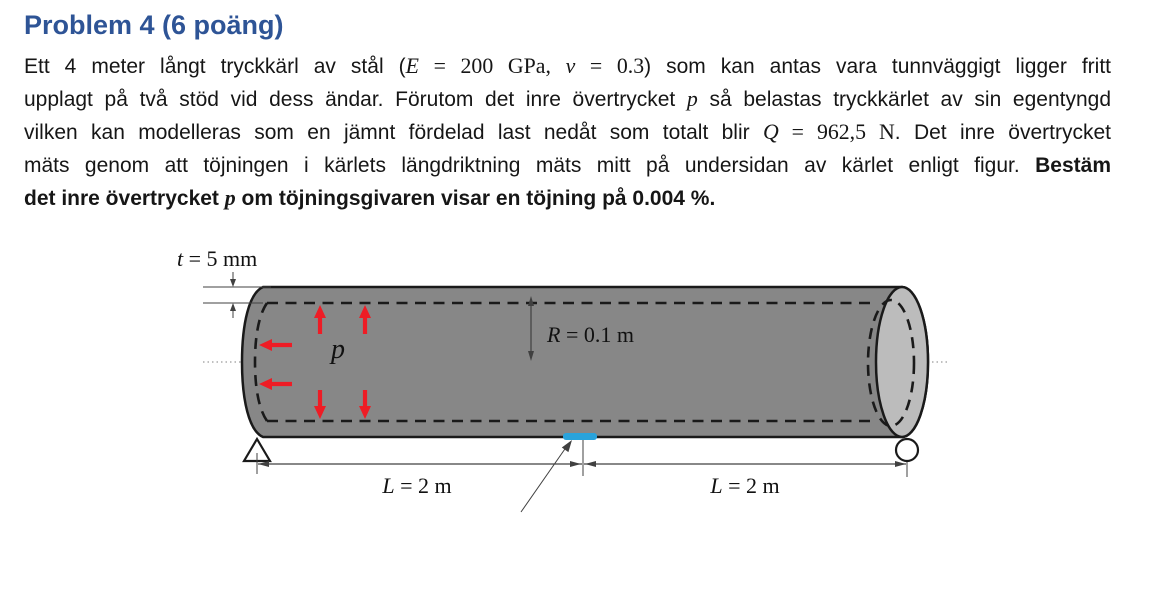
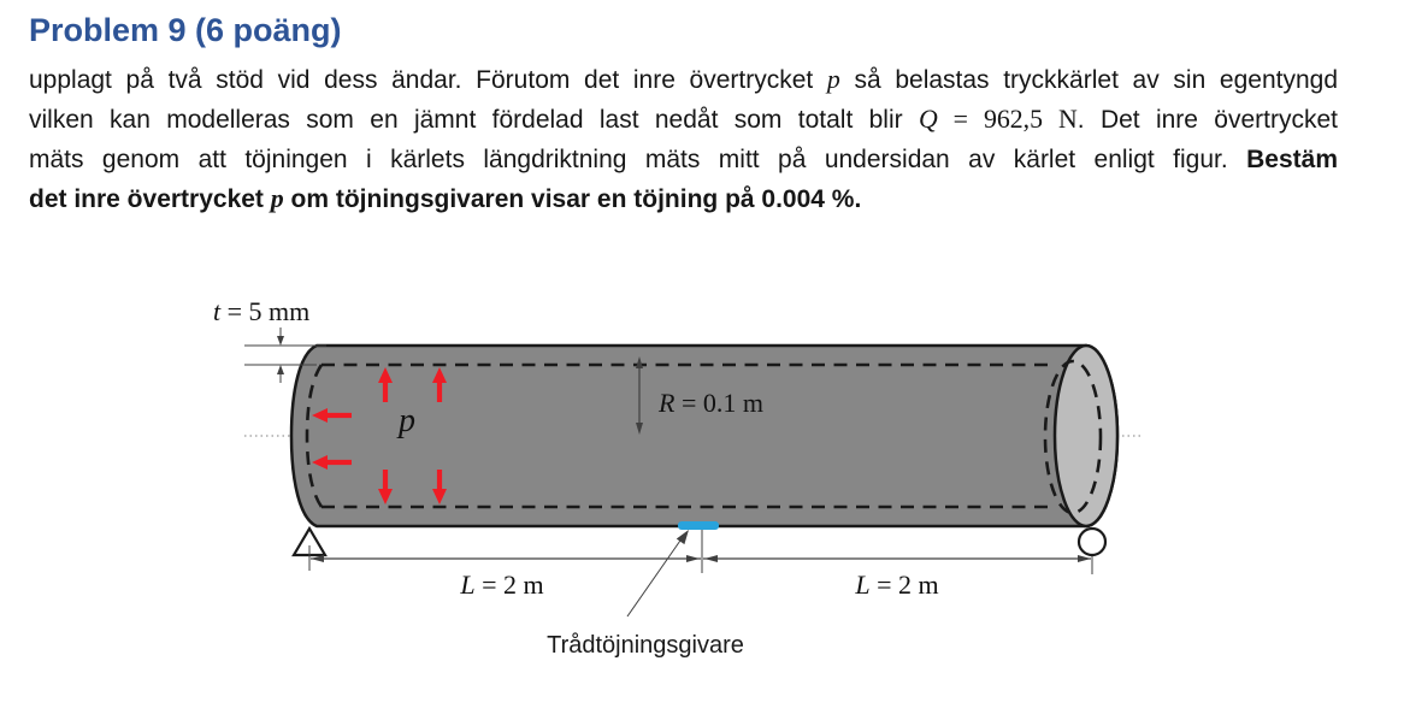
- Problem 4 (6 poäng)
+ Problem 9 (6 poäng)
- Ett 4 meter långt tryckkärl av stål (E = 200 GPa, ν = 0.3) som kan antas vara tunnväggigt ligger fritt
  upplagt på två stöd vid dess ändar. Förutom det inre övertrycket p så belastas tryckkärlet av sin egentyngd
  vilken kan modelleras som en jämnt fördelad last nedåt som totalt blir Q = 962,5 N. Det inre övertrycket
  mäts genom att töjningen i kärlets längdriktning mäts mitt på undersidan av kärlet enligt figur. Bestäm
  det inre övertrycket p om töjningsgivaren visar en töjning på 0.004 %.
  p
  R = 0.1 m
  t = 5 mm
  L = 2 m
  L = 2 m
+ Trådtöjningsgivare
